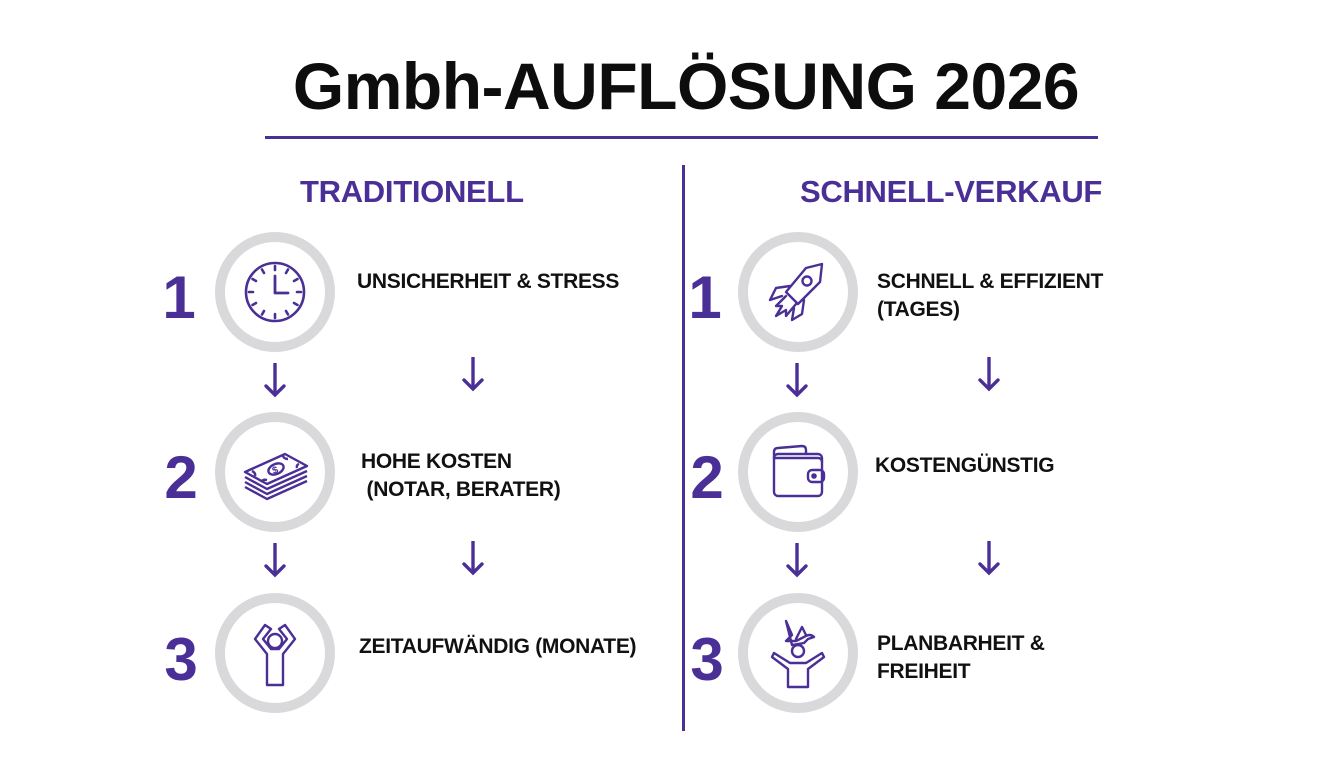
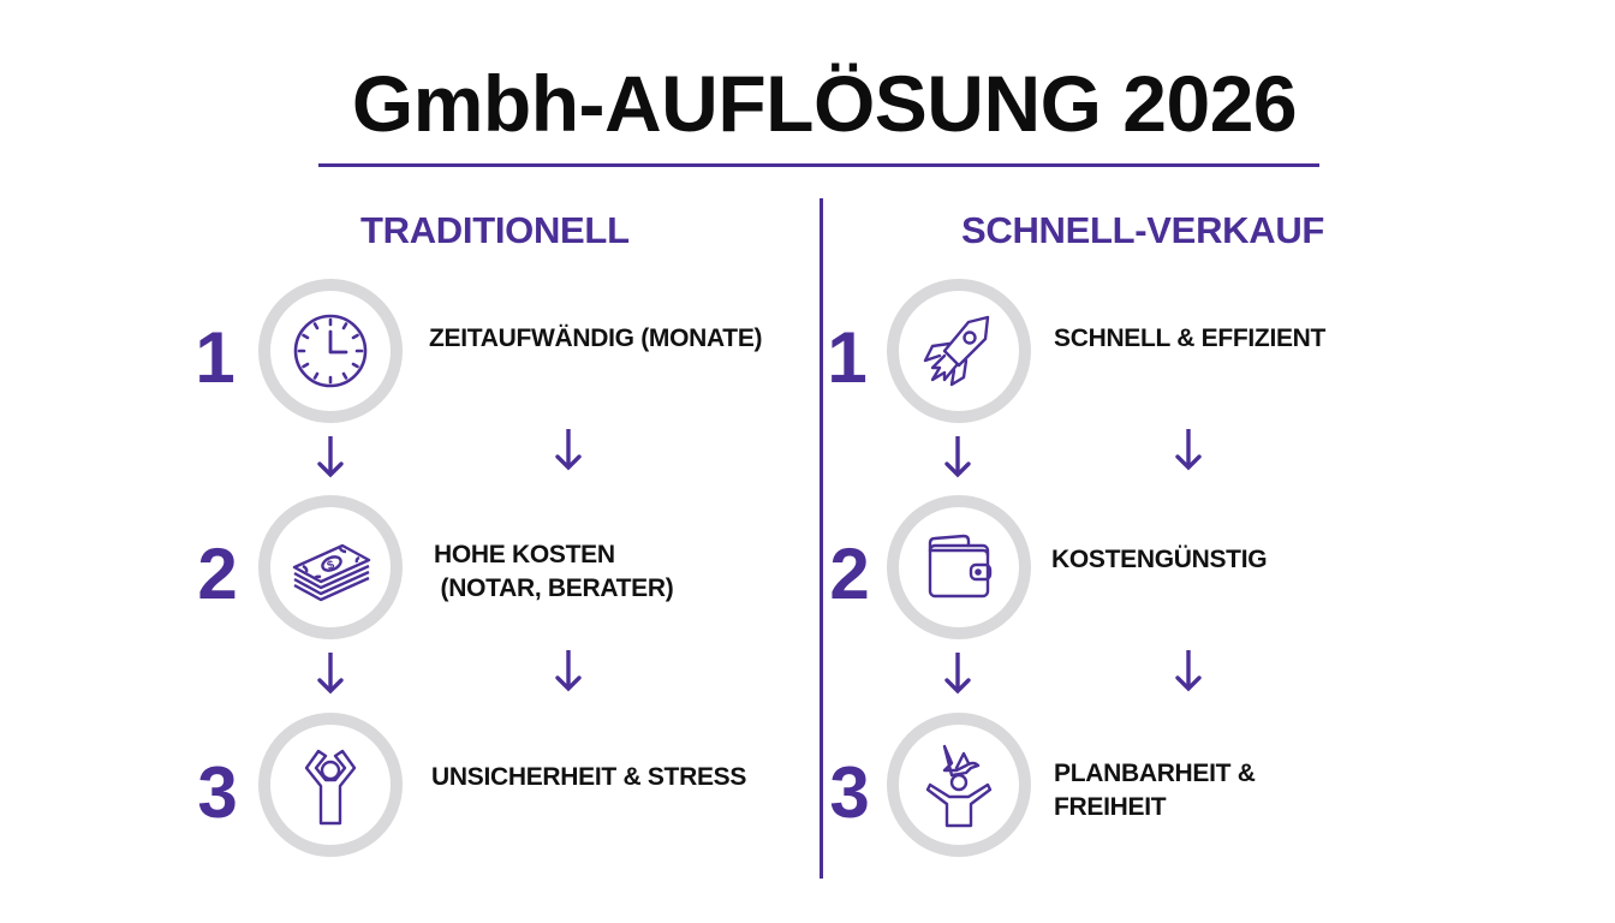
  Gmbh-AUFLÖSUNG 2026
  TRADITIONELL
  1
- UNSICHERHEIT & STRESS
+ ZEITAUFWÄNDIG (MONATE)
  2
  HOHE KOSTEN
  (NOTAR, BERATER)
  3
- ZEITAUFWÄNDIG (MONATE)
+ UNSICHERHEIT & STRESS
  SCHNELL-VERKAUF
  1
  SCHNELL & EFFIZIENT
- (TAGES)
  2
  KOSTENGÜNSTIG
  3
  PLANBARHEIT &
  FREIHEIT
